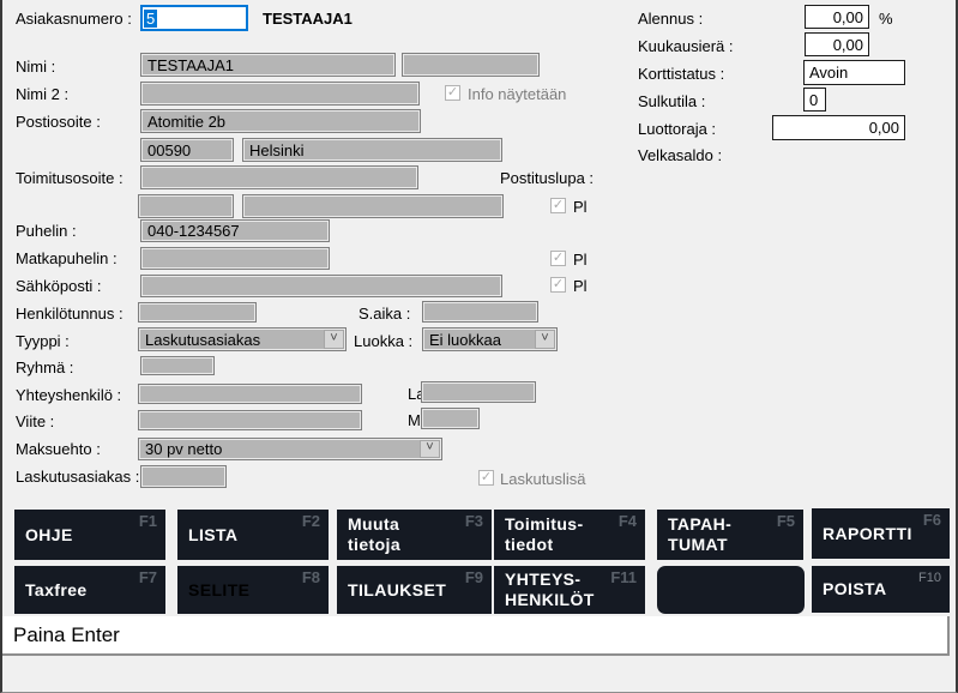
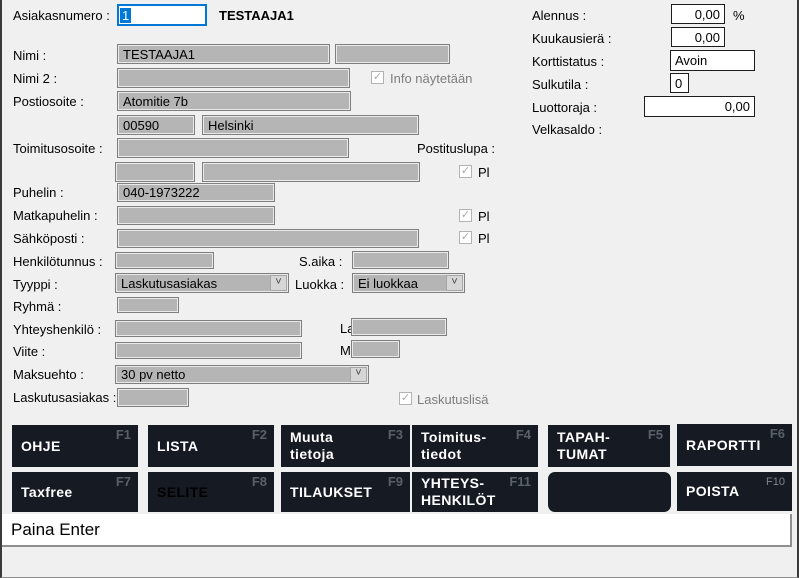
  Asiakasnumero :
- 5
+ 1
  TESTAAJA1
  Alennus :
  0,00
  %
  Kuukausierä :
  0,00
  Korttistatus :
  Avoin
  Sulkutila :
  0
  Luottoraja :
  0,00
  Velkasaldo :
  Nimi :
  TESTAAJA1
  Nimi 2 :
  ✓
  Info näytetään
  Postiosoite :
- Atomitie 2b
+ Atomitie 7b
  00590
  Helsinki
  Toimitusosoite :
  Postituslupa :
  ✓
  Pl
  Puhelin :
- 040-1234567
+ 040-1973222
  Matkapuhelin :
  ✓
  Pl
  Sähköposti :
  ✓
  Pl
  Henkilötunnus :
  S.aika :
  Tyyppi :
  Laskutusasiakas
  ˅
  Luokka :
  Ei luokkaa
  ˅
  Ryhmä :
  Yhteyshenkilö :
  Viite :
  Maksuehto :
  30 pv netto
  ˅
  Laskutusasiakas :
  ✓
  Laskutuslisä
  OHJE
  F1
  LISTA
  F2
  Muuta
  tietoja
  F3
  Toimitus-
  tiedot
  F4
  TAPAH-
  TUMAT
  F5
  RAPORTTI
  F6
  Taxfree
  F7
  SELITE
  F8
  TILAUKSET
  F9
  YHTEYS-
  HENKILÖT
  F11
  POISTA
  F10
  Paina Enter
